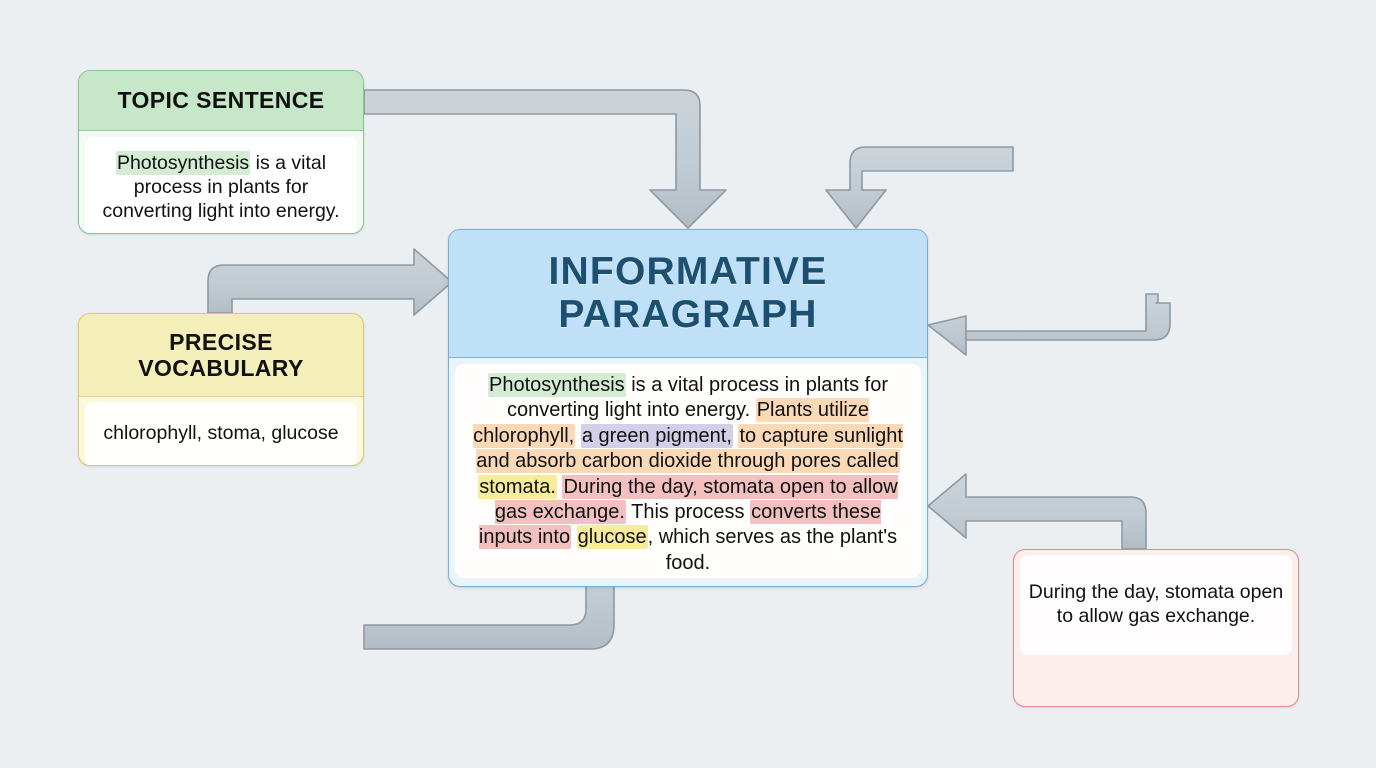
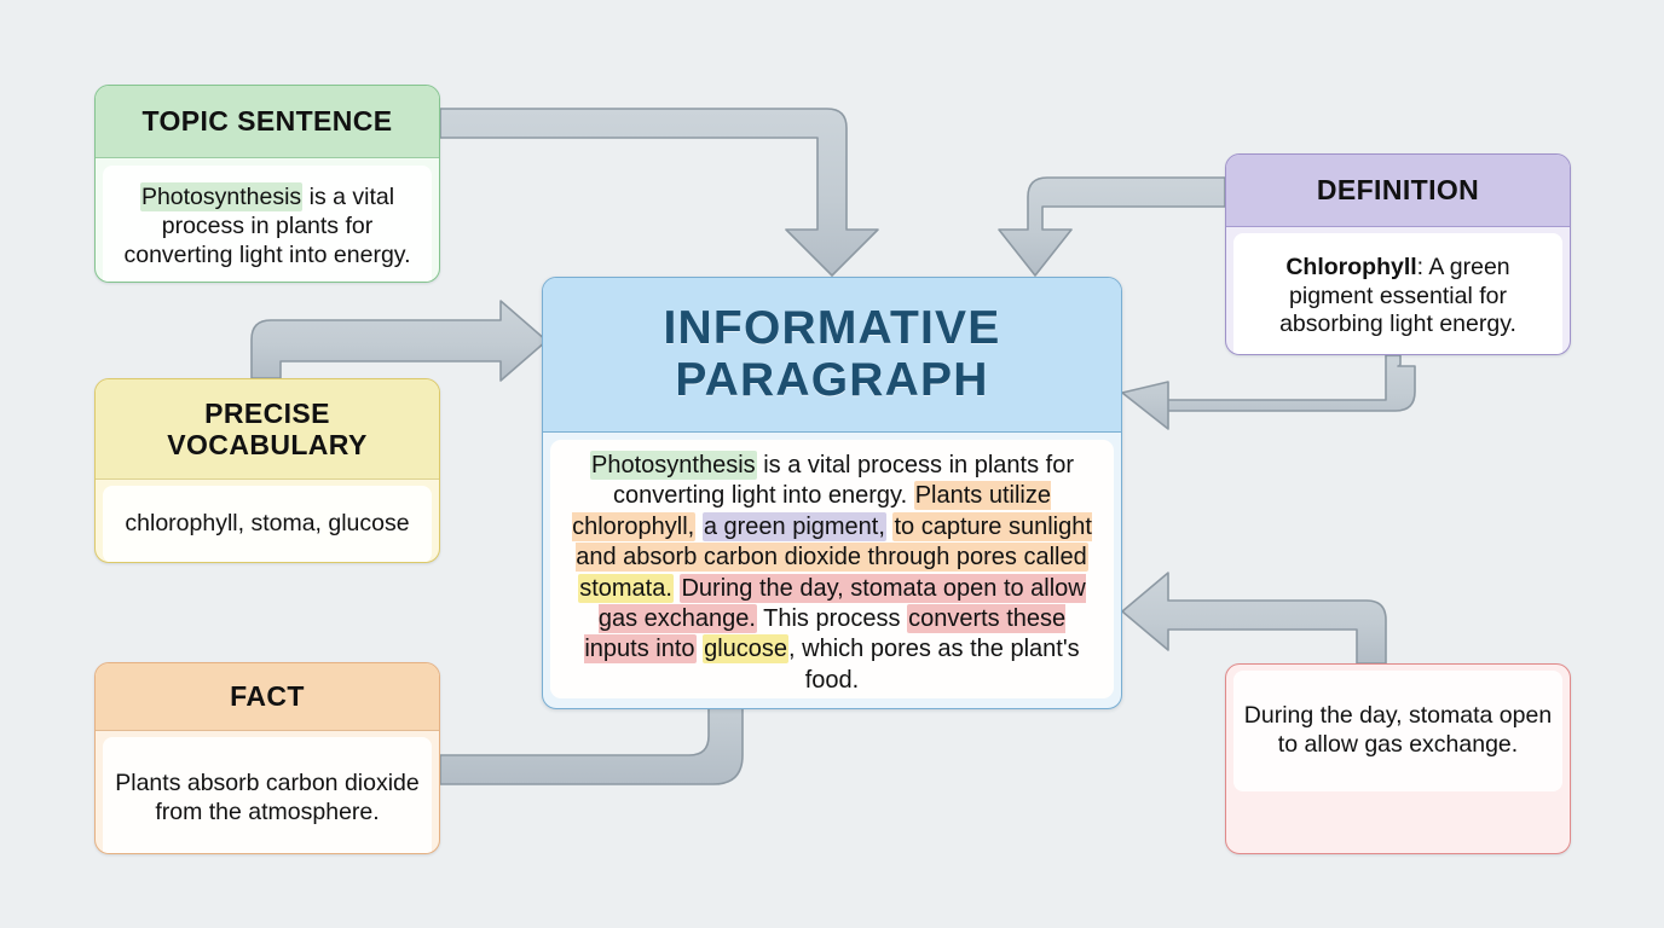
  TOPIC SENTENCE
  Photosynthesis is a vital process in plants for converting light into energy.
  PRECISE
  VOCABULARY
  chlorophyll, stoma, glucose
+ FACT
+ Plants absorb carbon dioxide from the atmosphere.
+ DEFINITION
+ Chlorophyll: A green pigment essential for absorbing light energy.
  During the day, stomata open to allow gas exchange.
  INFORMATIVE
  PARAGRAPH
- Photosynthesis is a vital process in plants for converting light into energy. Plants utilize chlorophyll, a green pigment, to capture sunlight and absorb carbon dioxide through pores called stomata. During the day, stomata open to allow gas exchange. This process converts these inputs into glucose, which serves as the plant's food.
+ Photosynthesis is a vital process in plants for converting light into energy. Plants utilize chlorophyll, a green pigment, to capture sunlight and absorb carbon dioxide through pores called stomata. During the day, stomata open to allow gas exchange. This process converts these inputs into glucose, which pores as the plant's food.
